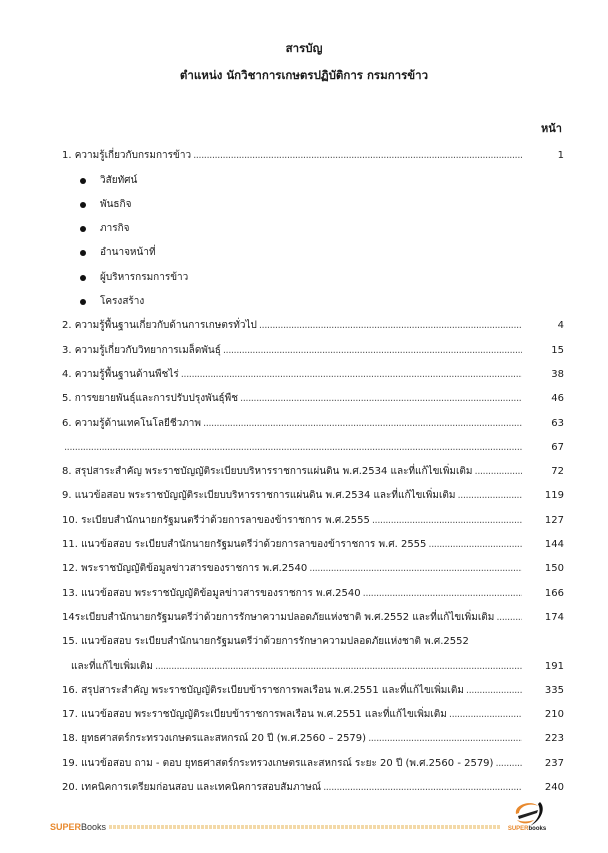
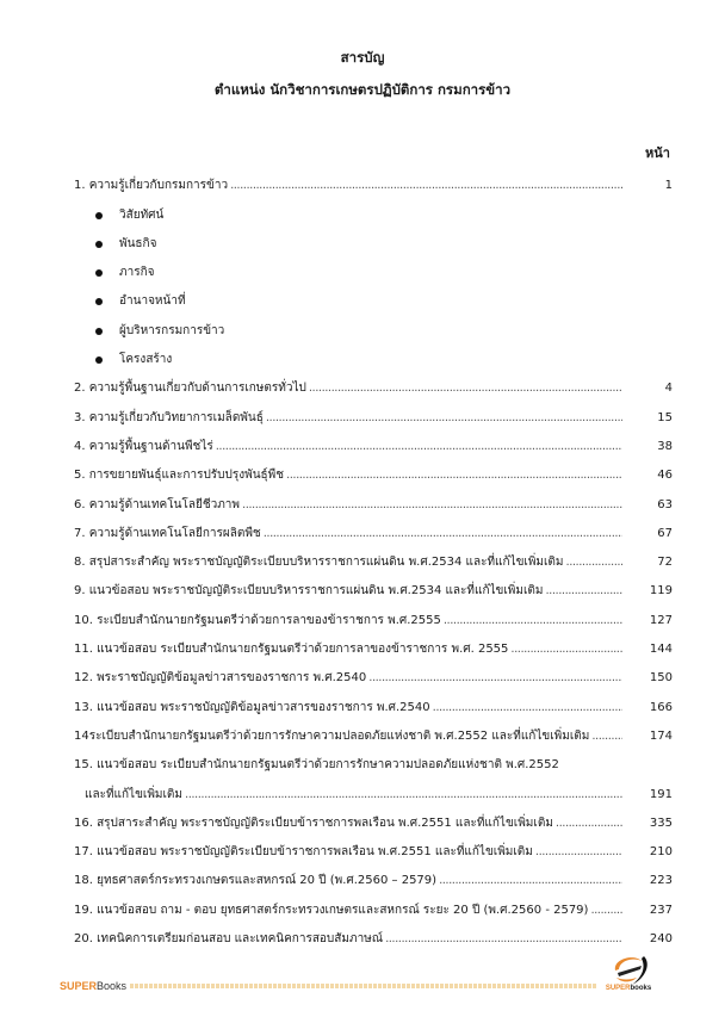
  สารบัญ
  ตำแหน่ง นักวิชาการเกษตรปฏิบัติการ กรมการข้าว
  หน้า
  1. ความรู้เกี่ยวกับกรมการข้าว
  1
  วิสัยทัศน์
  พันธกิจ
  ภารกิจ
  อำนาจหน้าที่
  ผู้บริหารกรมการข้าว
  โครงสร้าง
  2. ความรู้พื้นฐานเกี่ยวกับด้านการเกษตรทั่วไป
  4
  3. ความรู้เกี่ยวกับวิทยาการเมล็ดพันธุ์
  15
  4. ความรู้พื้นฐานด้านพืชไร่
  38
  5. การขยายพันธุ์และการปรับปรุงพันธุ์พืช
  46
  6. ความรู้ด้านเทคโนโลยีชีวภาพ
  63
+ 7. ความรู้ด้านเทคโนโลยีการผลิตพืช
  67
  8. สรุปสาระสำคัญ พระราชบัญญัติระเบียบบริหารราชการแผ่นดิน พ.ศ.2534 และที่แก้ไขเพิ่มเติม
  72
  9. แนวข้อสอบ พระราชบัญญัติระเบียบบริหารราชการแผ่นดิน พ.ศ.2534 และที่แก้ไขเพิ่มเติม
  119
  10. ระเบียบสำนักนายกรัฐมนตรีว่าด้วยการลาของข้าราชการ พ.ศ.2555
  127
  11. แนวข้อสอบ ระเบียบสำนักนายกรัฐมนตรีว่าด้วยการลาของข้าราชการ พ.ศ. 2555
  144
  12. พระราชบัญญัติข้อมูลข่าวสารของราชการ พ.ศ.2540
  150
  13. แนวข้อสอบ พระราชบัญญัติข้อมูลข่าวสารของราชการ พ.ศ.2540
  166
  14ระเบียบสำนักนายกรัฐมนตรีว่าด้วยการรักษาความปลอดภัยแห่งชาติ พ.ศ.2552 และที่แก้ไขเพิ่มเติม
  174
  15. แนวข้อสอบ ระเบียบสำนักนายกรัฐมนตรีว่าด้วยการรักษาความปลอดภัยแห่งชาติ พ.ศ.2552
  และที่แก้ไขเพิ่มเติม
  191
  16. สรุปสาระสำคัญ พระราชบัญญัติระเบียบข้าราชการพลเรือน พ.ศ.2551 และที่แก้ไขเพิ่มเติม
  335
  17. แนวข้อสอบ พระราชบัญญัติระเบียบข้าราชการพลเรือน พ.ศ.2551 และที่แก้ไขเพิ่มเติม
  210
  18. ยุทธศาสตร์กระทรวงเกษตรและสหกรณ์ 20 ปี (พ.ศ.2560 – 2579)
  223
  19. แนวข้อสอบ ถาม - ตอบ ยุทธศาสตร์กระทรวงเกษตรและสหกรณ์ ระยะ 20 ปี (พ.ศ.2560 - 2579)
  237
  20. เทคนิคการเตรียมก่อนสอบ และเทคนิคการสอบสัมภาษณ์
  240
  SUPERBooks
